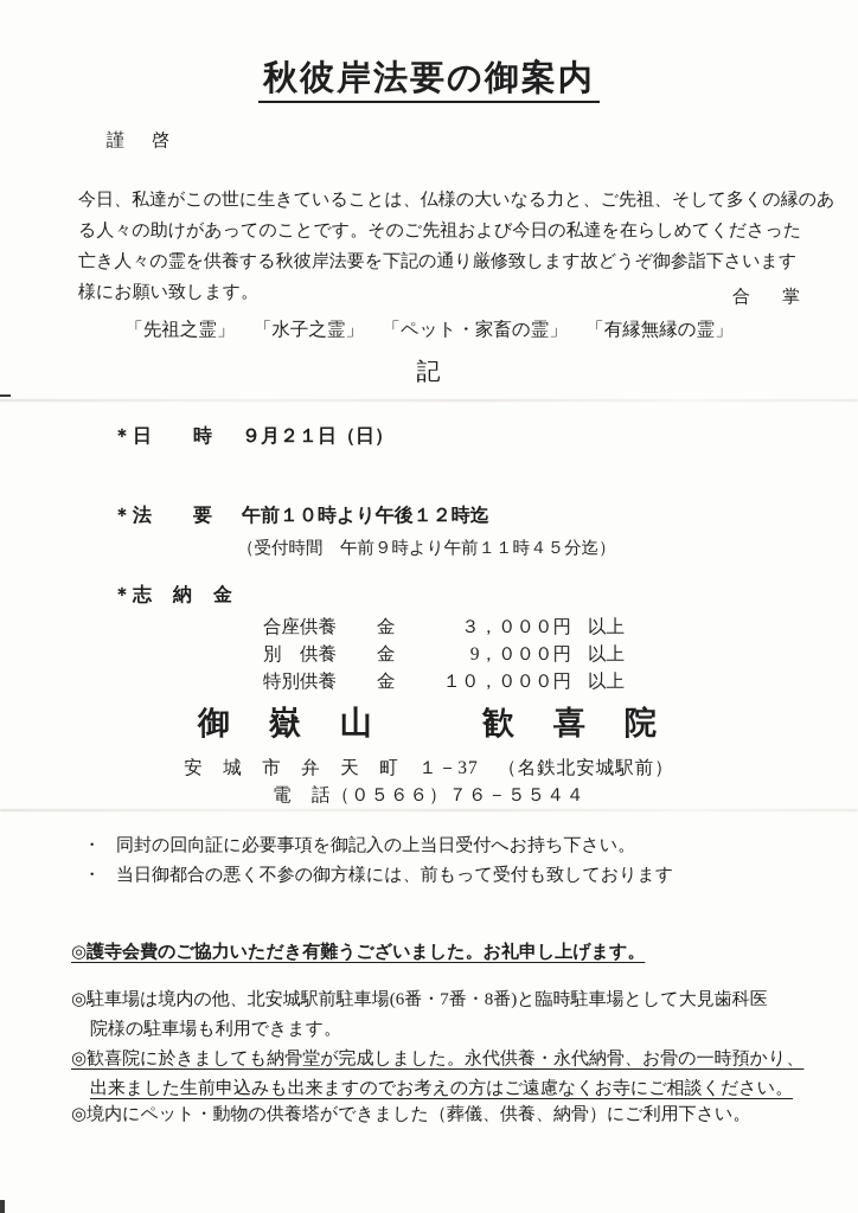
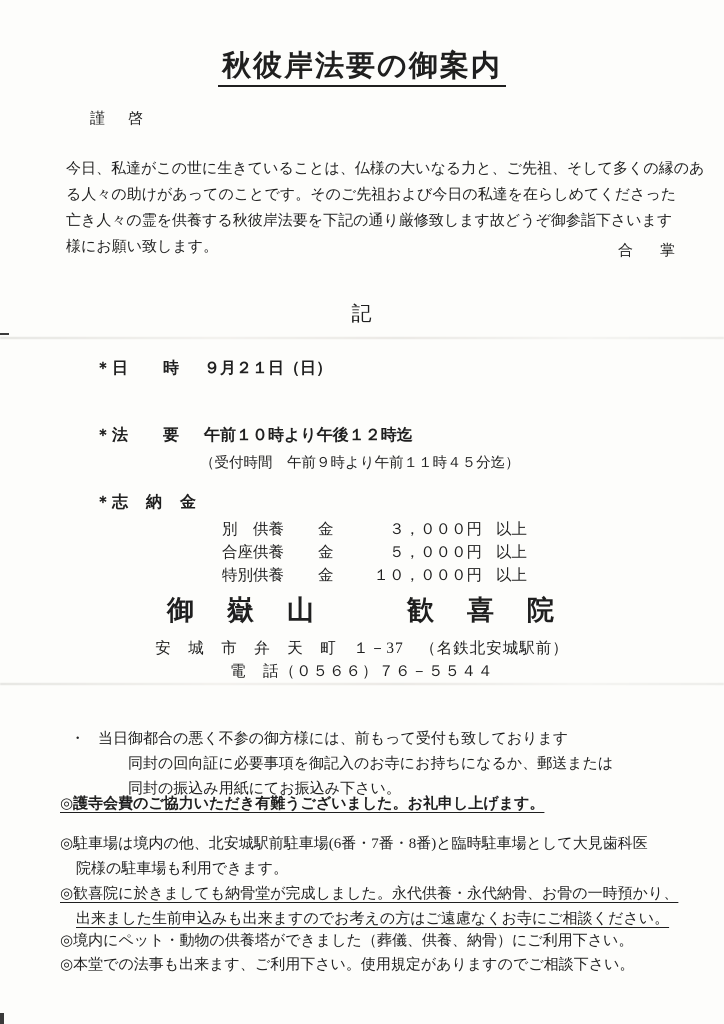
  秋彼岸法要の御案内
  謹 啓
  今日、私達がこの世に生きていることは、仏様の大いなる力と、ご先祖、そして多くの縁のあ
  る人々の助けがあってのことです。そのご先祖および今日の私達を在らしめてくださった
  亡き人々の霊を供養する秋彼岸法要を下記の通り厳修致します故どうぞ御参詣下さいます
  様にお願い致します。
  合 掌
- 「先祖之霊」 「水子之霊」 「ペット・家畜の霊」 「有縁無縁の霊」
  記
  ＊日 時
  ９月２１日（日）
  ＊法 要
  午前１０時より午後１２時迄
  （受付時間 午前９時より午前１１時４５分迄）
  ＊志 納 金
- 合座供養
+ 別 供養
  金
  ３，０００円
  以上
- 別 供養
+ 合座供養
  金
- 9，０００円
+ ５，０００円
  以上
  特別供養
  金
  １０，０００円
  以上
  御 嶽 山 歓 喜 院
  安 城 市 弁 天 町 １－37 （名鉄北安城駅前）
  電 話（０５６６）７６－５５４４
- ・ 同封の回向証に必要事項を御記入の上当日受付へお持ち下さい。
  ・ 当日御都合の悪く不参の御方様には、前もって受付も致しております
+ 同封の回向証に必要事項を御記入のお寺にお持ちになるか、郵送または
+ 同封の振込み用紙にてお振込み下さい。
  ◎護寺会費のご協力いただき有難うございました。お礼申し上げます。
  ◎駐車場は境内の他、北安城駅前駐車場(6番・7番・8番)と臨時駐車場として大見歯科医
  院様の駐車場も利用できます。
  ◎歓喜院に於きましても納骨堂が完成しました。永代供養・永代納骨、お骨の一時預かり、
  出来ました生前申込みも出来ますのでお考えの方はご遠慮なくお寺にご相談ください。
  ◎境内にペット・動物の供養塔ができました（葬儀、供養、納骨）にご利用下さい。
+ ◎本堂での法事も出来ます、ご利用下さい。使用規定がありますのでご相談下さい。
